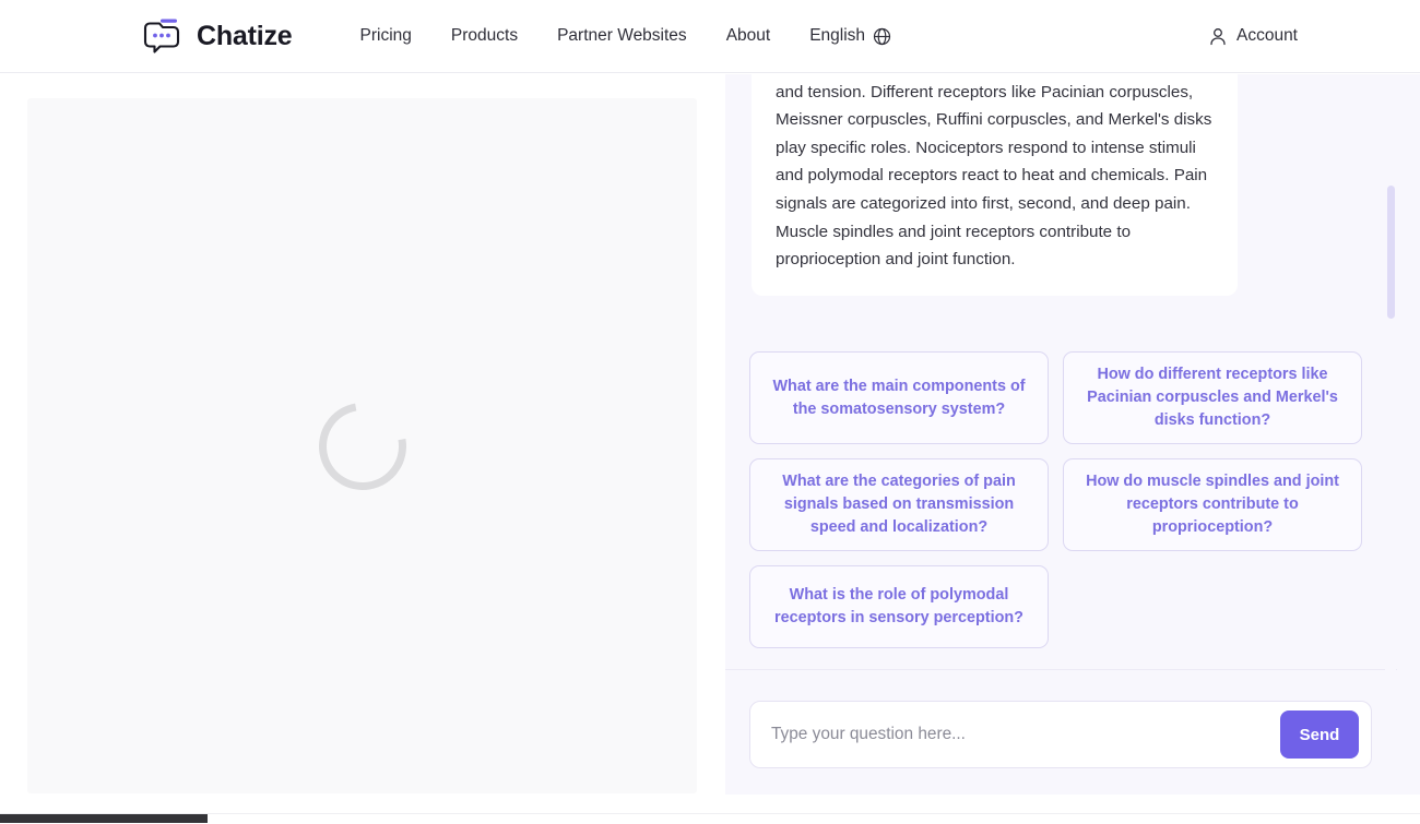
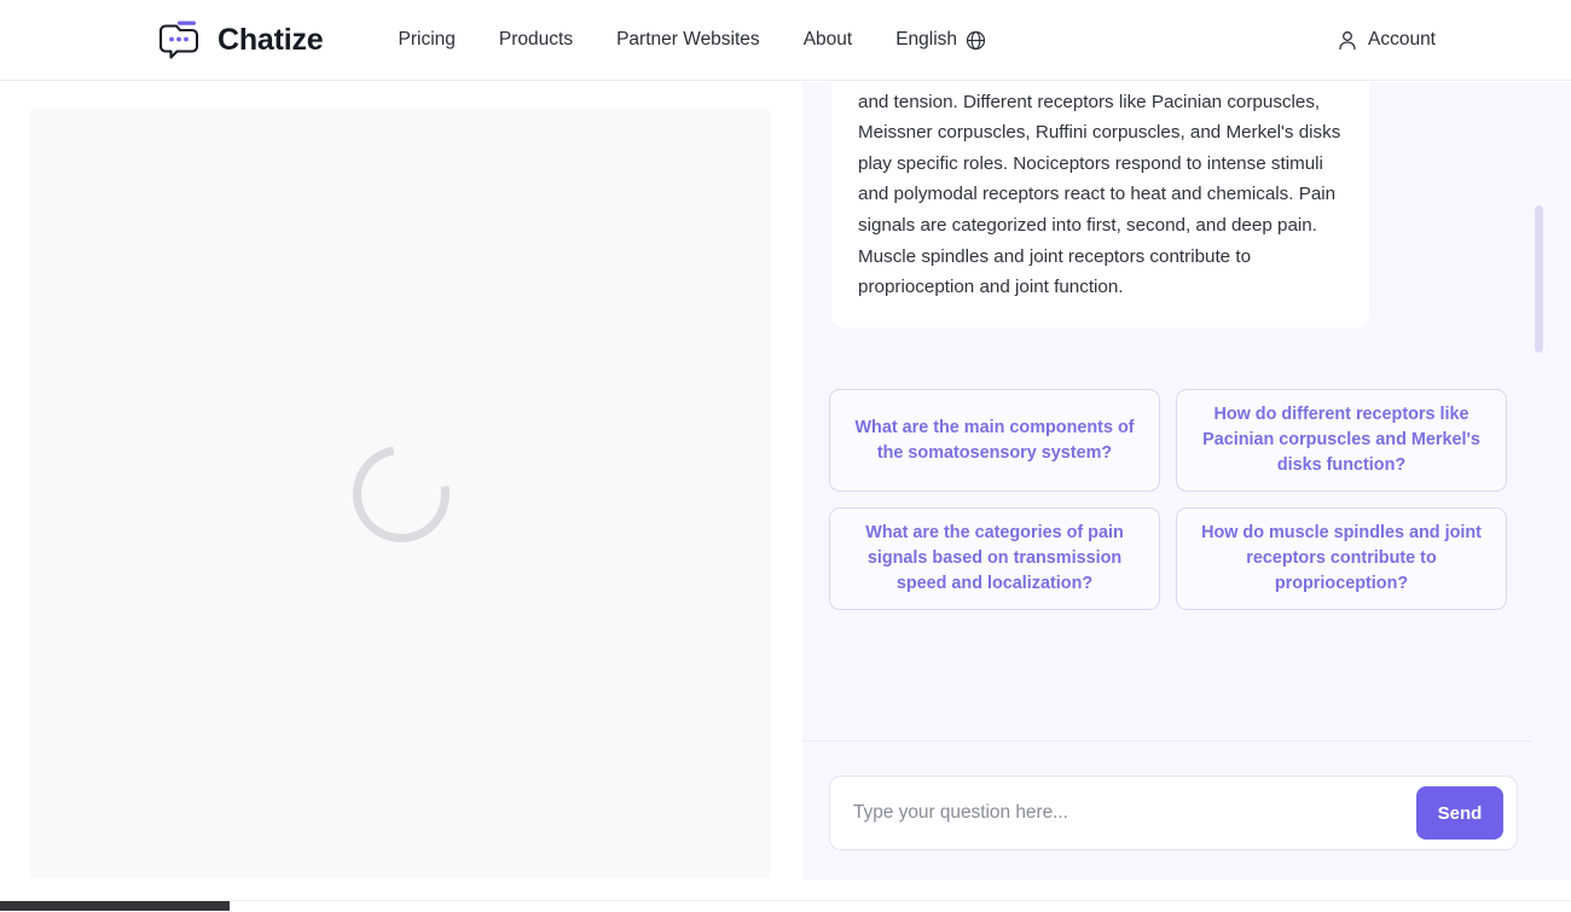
  Chatize
  Pricing
  Products
  Partner Websites
  About
  English
  Account
  and tension. Different receptors like Pacinian corpuscles, Meissner corpuscles, Ruffini corpuscles, and Merkel's disks play specific roles. Nociceptors respond to intense stimuli and polymodal receptors react to heat and chemicals. Pain signals are categorized into first, second, and deep pain. Muscle spindles and joint receptors contribute to proprioception and joint function.
  What are the main components of the somatosensory system?
  How do different receptors like Pacinian corpuscles and Merkel's disks function?
  What are the categories of pain signals based on transmission speed and localization?
  How do muscle spindles and joint receptors contribute to proprioception?
- What is the role of polymodal receptors in sensory perception?
  Type your question here...
  Send
